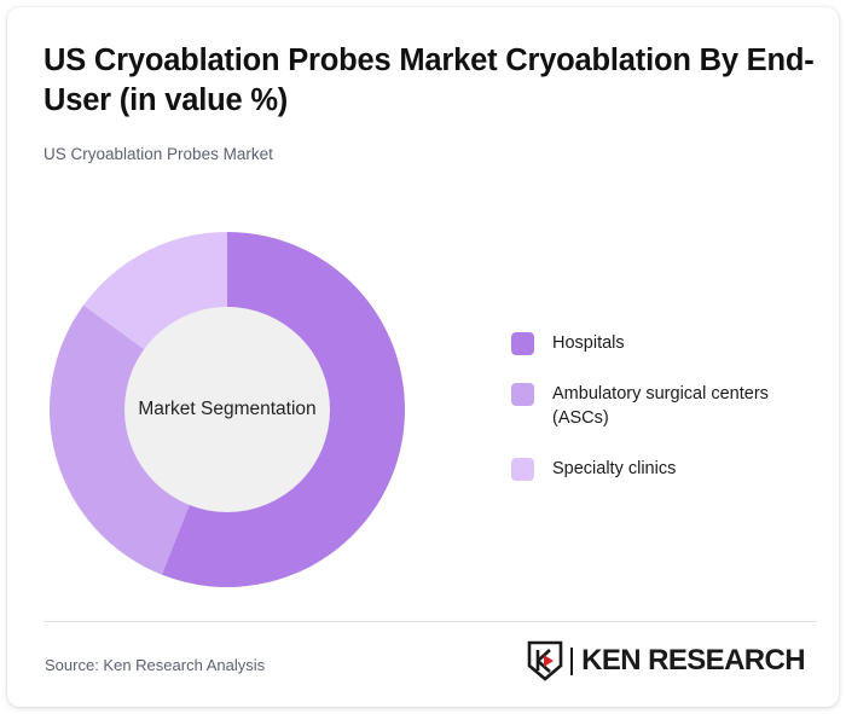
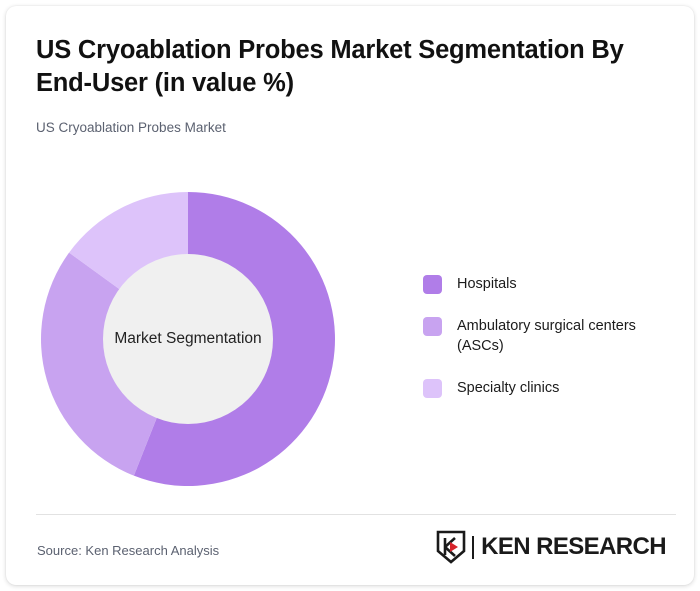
- US Cryoablation Probes Market Cryoablation By End-User (in value %)
+ US Cryoablation Probes Market Segmentation By End-User (in value %)
  US Cryoablation Probes Market
  Market Segmentation
  Hospitals
  Ambulatory surgical centers (ASCs)
  Specialty clinics
  Source: Ken Research Analysis
  KEN RESEARCH
